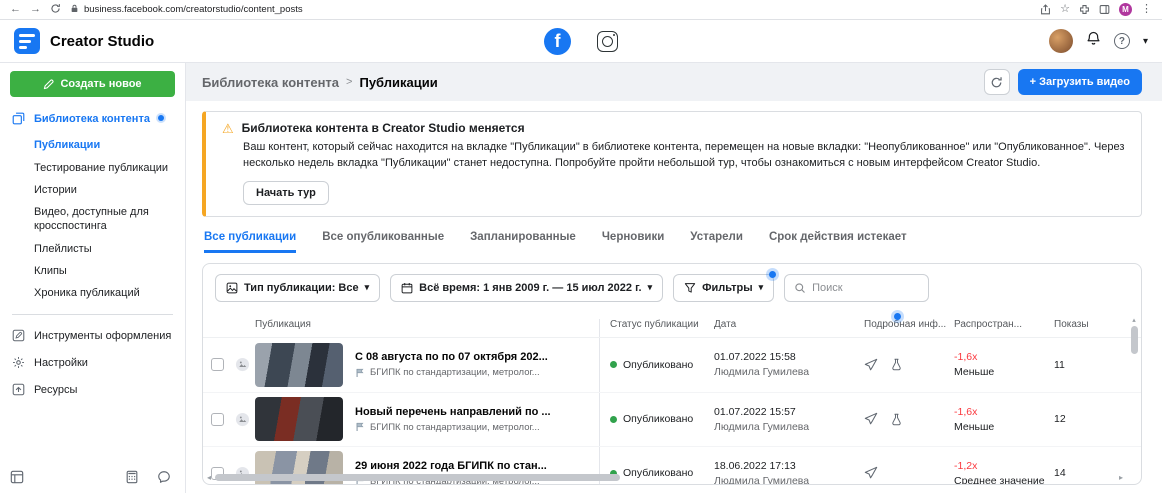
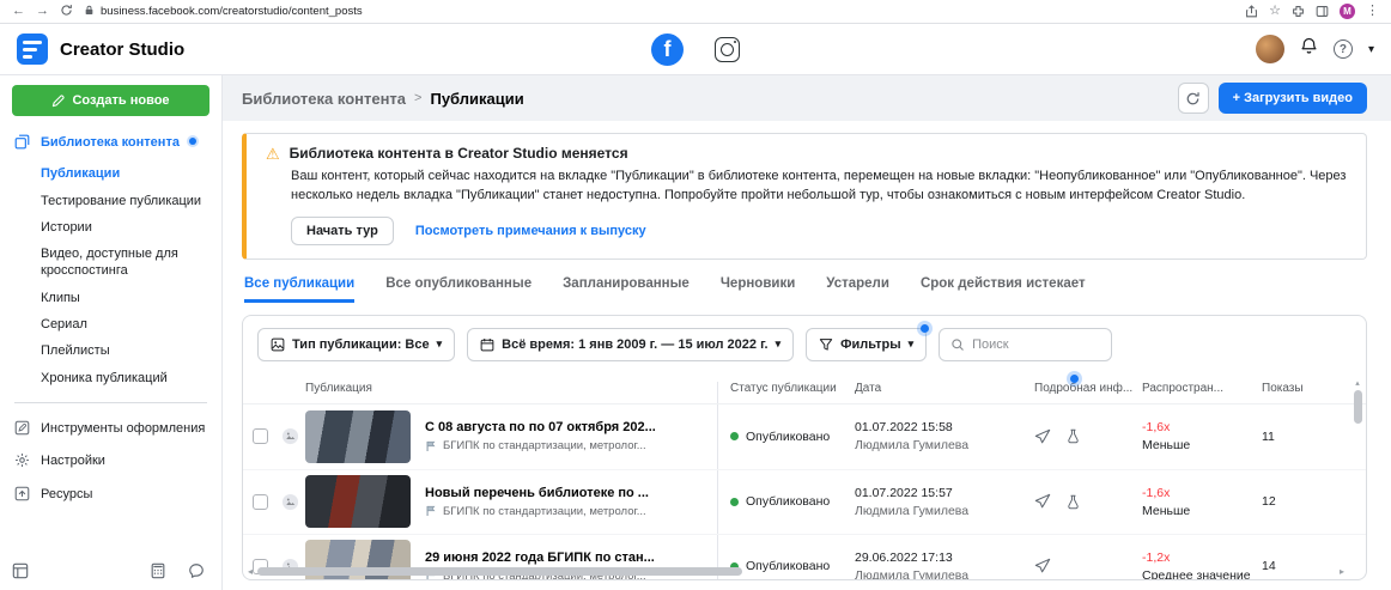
  ←
  →
  business.facebook.com/creatorstudio/content_posts
  ☆
  M
  ⋮
  Creator Studio
  f
  ?
  ▾
  Создать новое
  Библиотека контента
  Публикации
  Тестирование публикации
  Истории
  Видео, доступные для кросспостинга
- Плейлисты
+ Клипы
+ Сериал
- Клипы
+ Плейлисты
  Хроника публикаций
  Инструменты оформления
  Настройки
  Ресурсы
  Библиотека контента
  >
  Публикации
  + Загрузить видео
  ⚠
  Библиотека контента в Creator Studio меняется
  Ваш контент, который сейчас находится на вкладке "Публикации" в библиотеке контента, перемещен на новые вкладки: "Неопубликованное" или "Опубликованное". Через несколько недель вкладка "Публикации" станет недоступна. Попробуйте пройти небольшой тур, чтобы ознакомиться с новым интерфейсом Creator Studio.
  Начать тур
+ Посмотреть примечания к выпуску
  Все публикации
  Все опубликованные
  Запланированные
  Черновики
  Устарели
  Срок действия истекает
  Тип публикации: Все
  ▾
  Всё время: 1 янв 2009 г. — 15 июл 2022 г.
  ▾
  Фильтры
  ▾
  Поиск
  Публикация
  Статус публикации
  Дата
  Подробная инф...
  Распростран...
  Показы
  С 08 августа по по 07 октября 202...
  БГИПК по стандартизации, метролог...
  Опубликовано
  01.07.2022 15:58
  Людмила Гумилева
  -1,6x
  Меньше
  11
- Новый перечень направлений по ...
+ Новый перечень библиотеке по ...
  БГИПК по стандартизации, метролог...
  Опубликовано
  01.07.2022 15:57
  Людмила Гумилева
  -1,6x
  Меньше
  12
  29 июня 2022 года БГИПК по стан...
  БГИПК по стандартизации, метролог...
  Опубликовано
- 18.06.2022 17:13
+ 29.06.2022 17:13
  Людмила Гумилева
  -1,2x
  Среднее значение
  14
  ◂
  ▸
